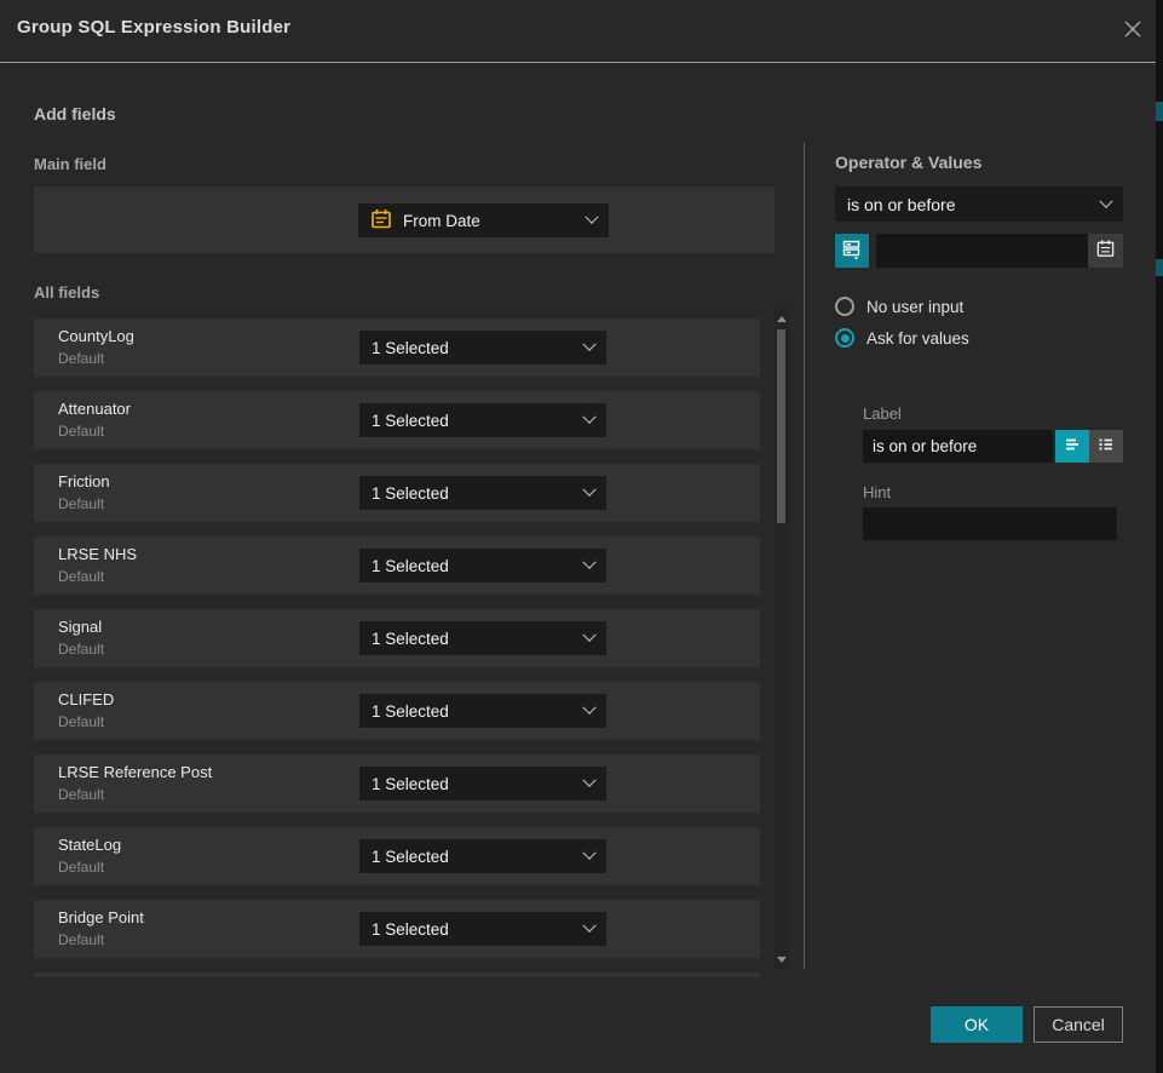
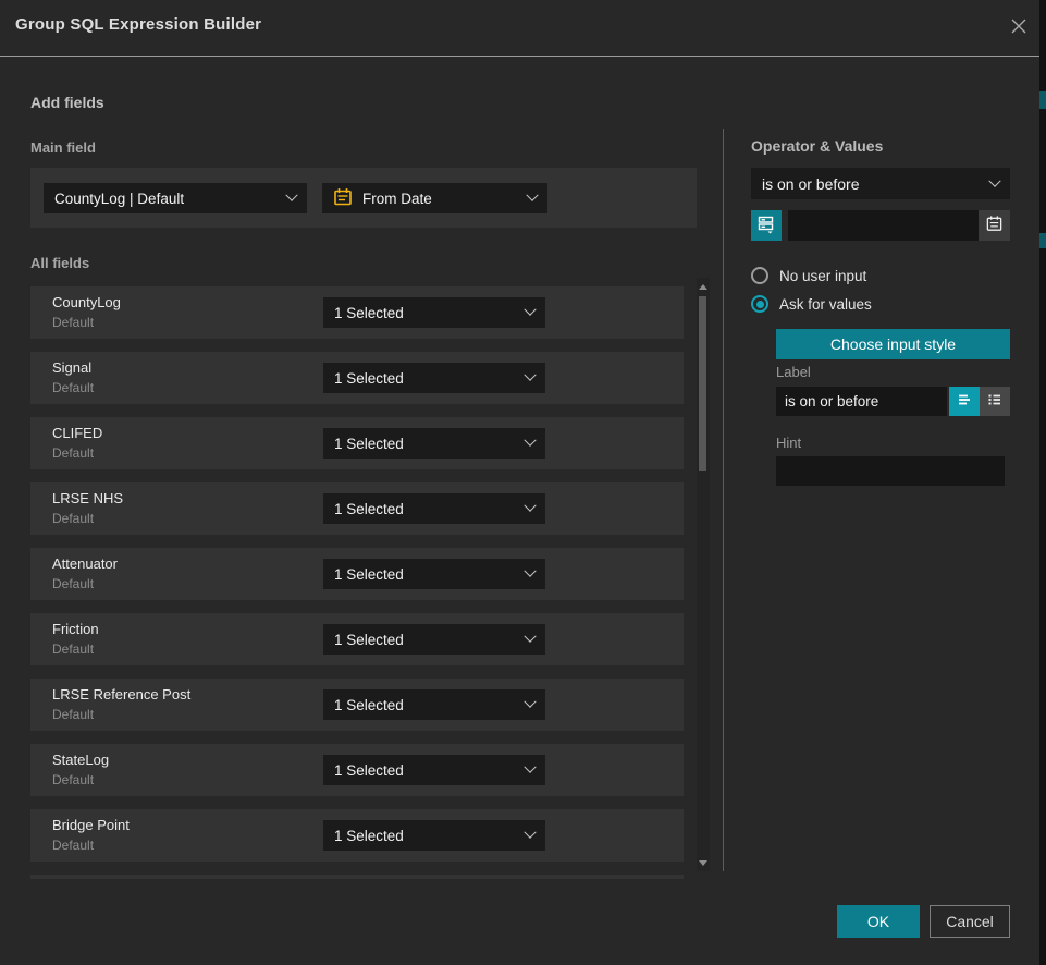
  Group SQL Expression Builder
  Add fields
  Main field
+ CountyLog | Default
  From Date
  All fields
  CountyLog
  Default
  1 Selected
- Attenuator
+ Signal
  Default
  1 Selected
- Friction
+ CLIFED
  Default
  1 Selected
  LRSE NHS
  Default
  1 Selected
- Signal
+ Attenuator
  Default
  1 Selected
- CLIFED
+ Friction
  Default
  1 Selected
  LRSE Reference Post
  Default
  1 Selected
  StateLog
  Default
  1 Selected
  Bridge Point
  Default
  1 Selected
  Operator & Values
  is on or before
  No user input
  Ask for values
+ Choose input style
  Label
  is on or before
  Hint
  OK
  Cancel
